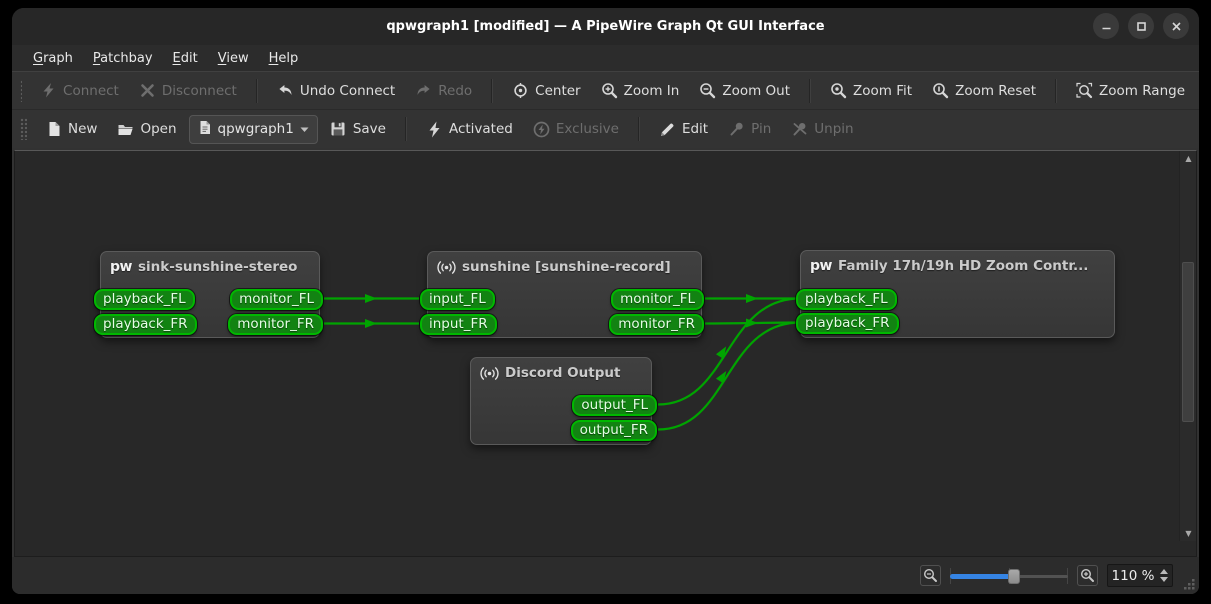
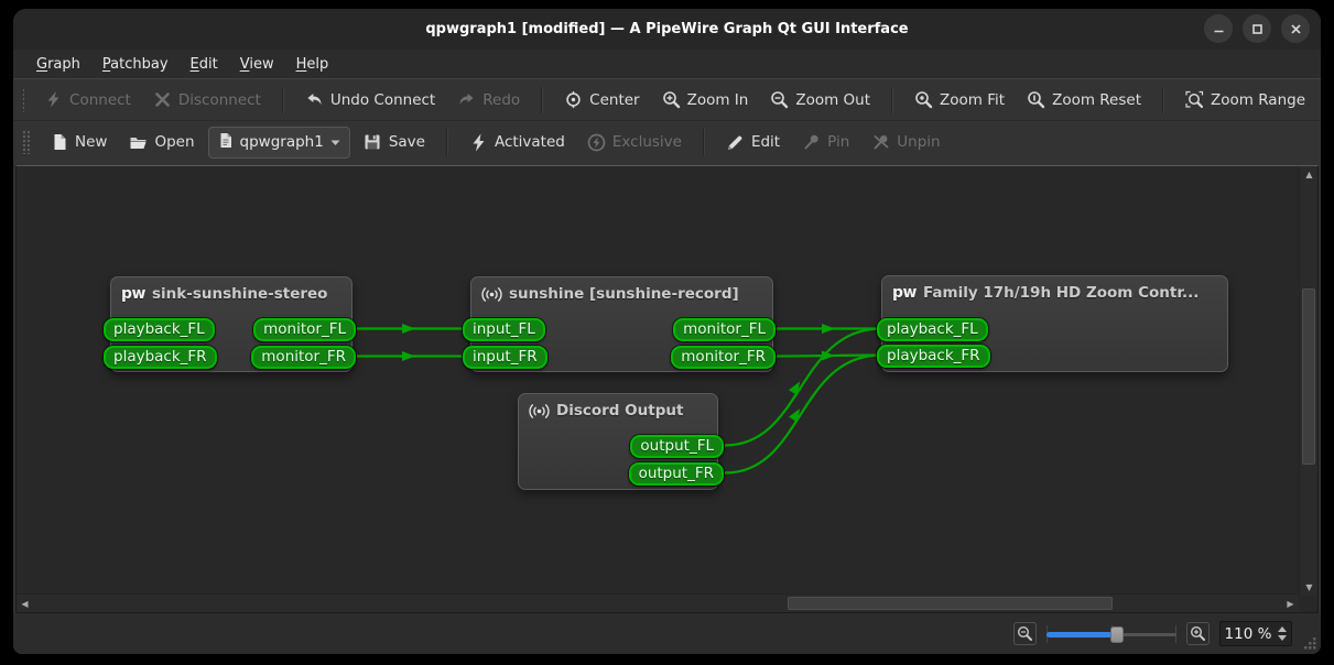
  qpwgraph1 [modified] — A PipeWire Graph Qt GUI Interface
  Graph
  Patchbay
  Edit
  View
  Help
  Connect
  Disconnect
  Undo Connect
  Redo
  Center
  Zoom In
  Zoom Out
  Zoom Fit
  Zoom Reset
  Zoom Range
  New
  Open
  qpwgraph1
  Save
  Activated
  Exclusive
  Edit
  Pin
  Unpin
  pw
  sink-sunshine-stereo
  playback_FL
  playback_FR
  monitor_FL
  monitor_FR
  sunshine [sunshine-record]
  input_FL
  input_FR
  monitor_FL
  monitor_FR
  pw
  Family 17h/19h HD Zoom Contr...
  playback_FL
  playback_FR
  Discord Output
  output_FL
  output_FR
  ▲
  ▼
+ ◀
+ ▶
  110 %
